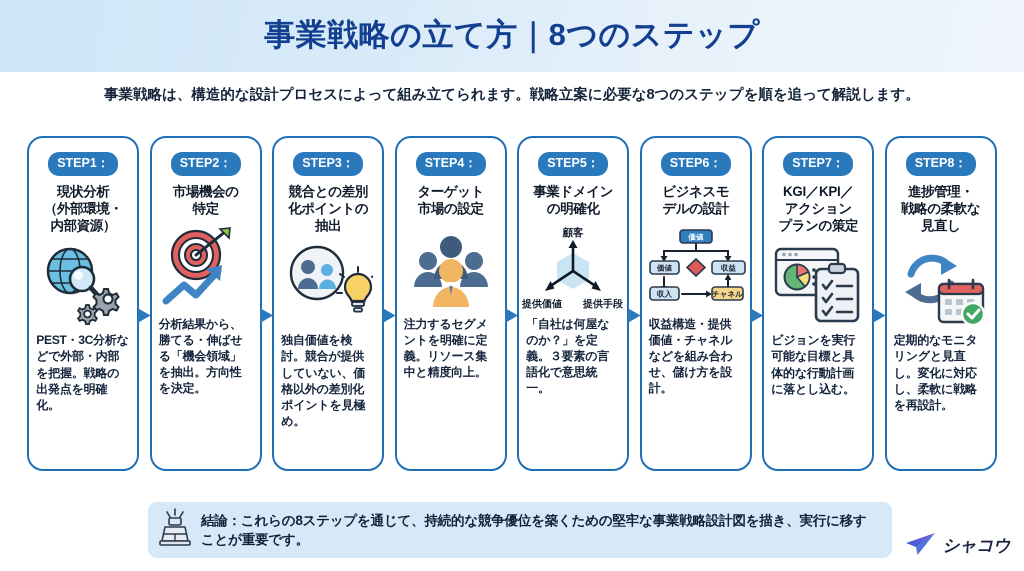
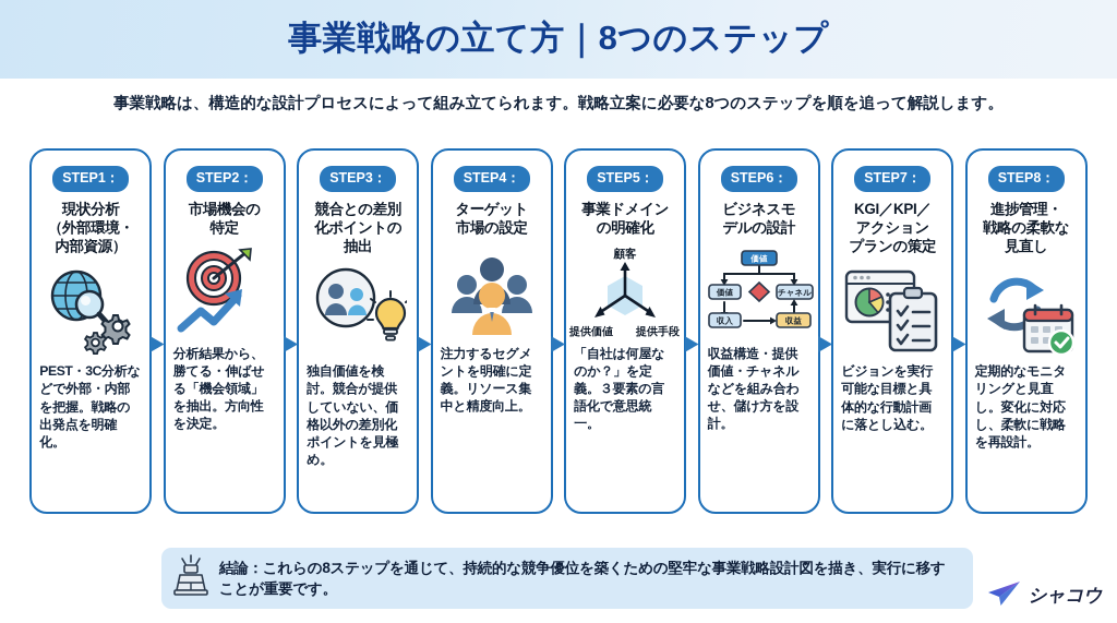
  事業戦略の立て方｜8つのステップ
  事業戦略は、構造的な設計プロセスによって組み立てられます。戦略立案に必要な8つのステップを順を追って解説します。
  STEP1：
  現状分析
  （外部環境・
  内部資源）
  PEST・3C分析などで外部・内部を把握。戦略の出発点を明確化。
  STEP2：
  市場機会の
  特定
  分析結果から、勝てる・伸ばせる「機会領域」を抽出。方向性を決定。
  STEP3：
  競合との差別
  化ポイントの
  抽出
  独自価値を検討。競合が提供していない、価格以外の差別化ポイントを見極め。
  STEP4：
  ターゲット
  市場の設定
  注力するセグメントを明確に定義。リソース集中と精度向上。
  STEP5：
  事業ドメイン
  の明確化
  顧客
  提供価値
  提供手段
  「自社は何屋なのか？」を定義。３要素の言語化で意思統一。
  STEP6：
  ビジネスモ
  デルの設計
  価値
  価値
- 収益
+ チャネル
  収入
- チャネル
+ 収益
  収益構造・提供価値・チャネルなどを組み合わせ、儲け方を設計。
  STEP7：
  KGI／KPI／
  アクション
  プランの策定
  ビジョンを実行可能な目標と具体的な行動計画に落とし込む。
  STEP8：
  進捗管理・
  戦略の柔軟な
  見直し
  定期的なモニタリングと見直し。変化に対応し、柔軟に戦略を再設計。
  結論：これらの8ステップを通じて、持続的な競争優位を築くための堅牢な事業戦略設計図を描き、実行に移すことが重要です。
  シャコウ
